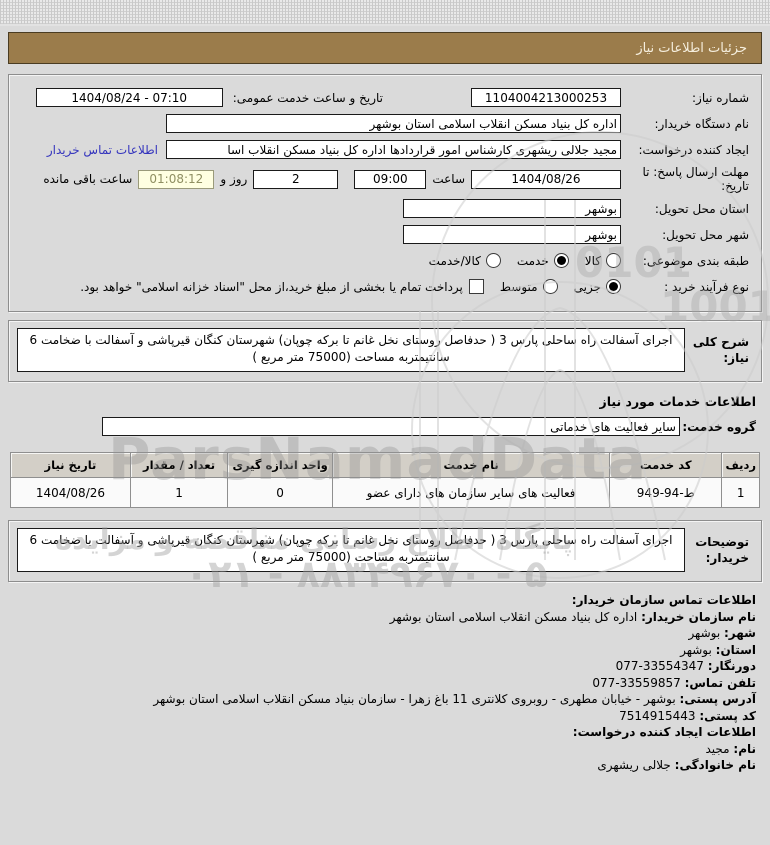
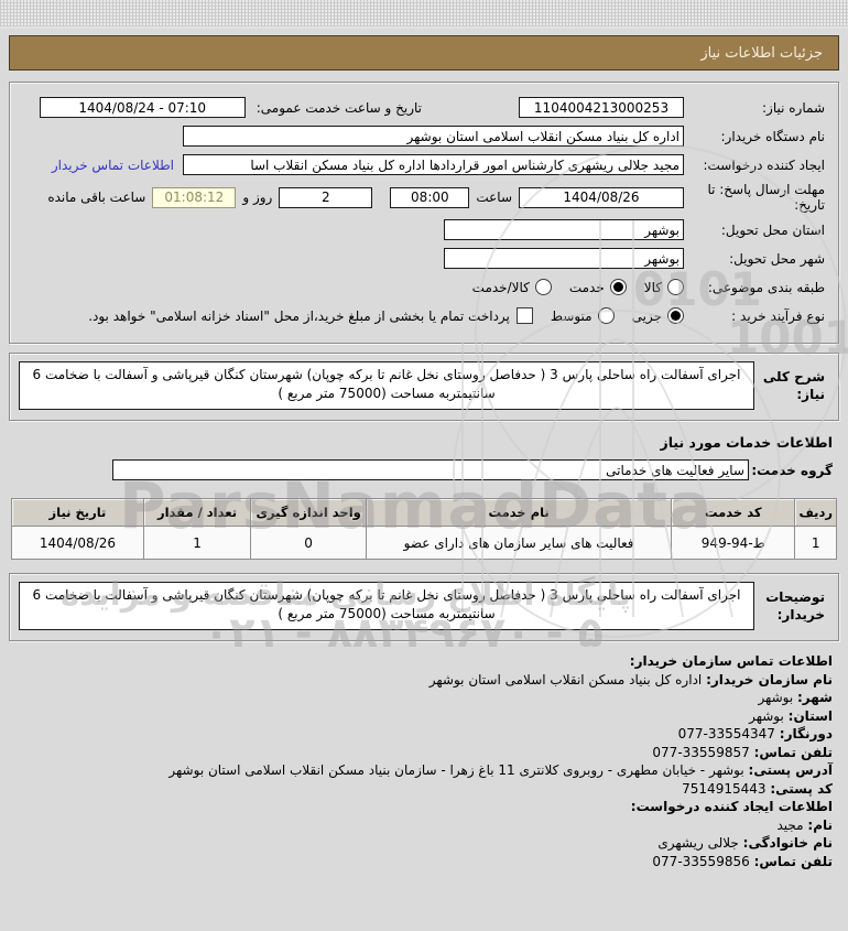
  ParsNamadData
  پایگاه اطلاع رسانی مناقصه و مزایده
  ۰۲۱ - ۸۸۳۴۹۶۷۰ - ۵
  0101
  1001
  جزئیات اطلاعات نیاز
  شماره نیاز:
  1104004213000253
  تاریخ و ساعت خدمت عمومی:
  1404/08/24 - 07:10
  نام دستگاه خریدار:
  اداره کل بنیاد مسکن انقلاب اسلامی استان بوشهر
  ایجاد کننده درخواست:
  مجید جلالی ریشهری کارشناس امور قراردادها اداره کل بنیاد مسکن انقلاب اسا
  اطلاعات تماس خریدار
  مهلت ارسال پاسخ: تا
  تاریخ:
  1404/08/26
  ساعت
- 09:00
+ 08:00
  2
  روز و
  01:08:12
  ساعت باقی مانده
  استان محل تحویل:
  بوشهر
  شهر محل تحویل:
  بوشهر
  طبقه بندی موضوعی:
  کالا
  خدمت
  کالا/خدمت
  نوع فرآیند خرید :
  جزیی
  متوسط
  پرداخت تمام یا بخشی از مبلغ خرید،از محل "اسناد خزانه اسلامی" خواهد بود.
  شرح کلی
  نیاز:
  اجرای آسفالت راه ساحلی پارس 3 ( حدفاصل روستای نخل غانم تا برکه چوپان) شهرستان کنگان قیرپاشی و آسفالت با ضخامت 6 سانتیمتربه مساحت (75000 متر مربع )
  اطلاعات خدمات مورد نیاز
  گروه خدمت:
  سایر فعالیت های خدماتی
  ردیف	کد خدمت	نام خدمت	واحد اندازه گیری	تعداد / مقدار	تاریخ نیاز
  1	ط-94-949	فعالیت های سایر سازمان های دارای عضو	0	1	1404/08/26
  توضیحات
  خریدار:
  اجرای آسفالت راه ساحلی پارس 3 ( حدفاصل روستای نخل غانم تا برکه چوپان) شهرستان کنگان قیرپاشی و آسفالت با ضخامت 6 سانتیمتربه مساحت (75000 متر مربع )
  اطلاعات تماس سازمان خریدار:
  نام سازمان خریدار: اداره کل بنیاد مسکن انقلاب اسلامی استان بوشهر
  شهر: بوشهر
  استان: بوشهر
  دورنگار: 33554347-077
  تلفن تماس: 33559857-077
  آدرس پستی: بوشهر - خیابان مطهری - روبروی کلانتری 11 باغ زهرا - سازمان بنیاد مسکن انقلاب اسلامی استان بوشهر
  کد پستی: 7514915443
  اطلاعات ایجاد کننده درخواست:
  نام: مجید
  نام خانوادگی: جلالی ریشهری
+ تلفن تماس: 33559856-077
